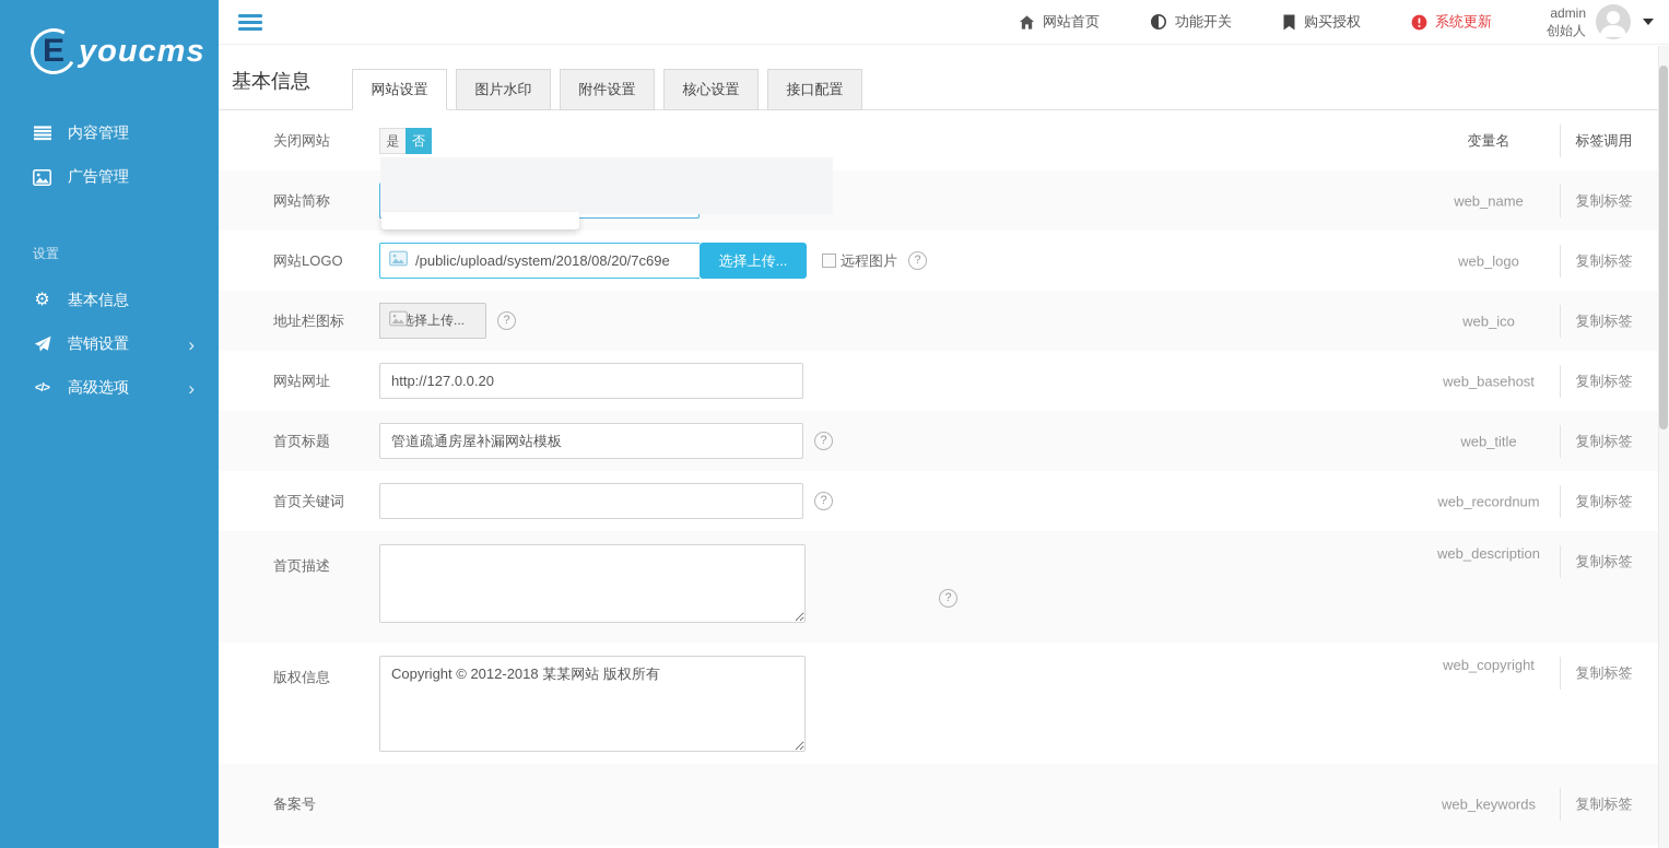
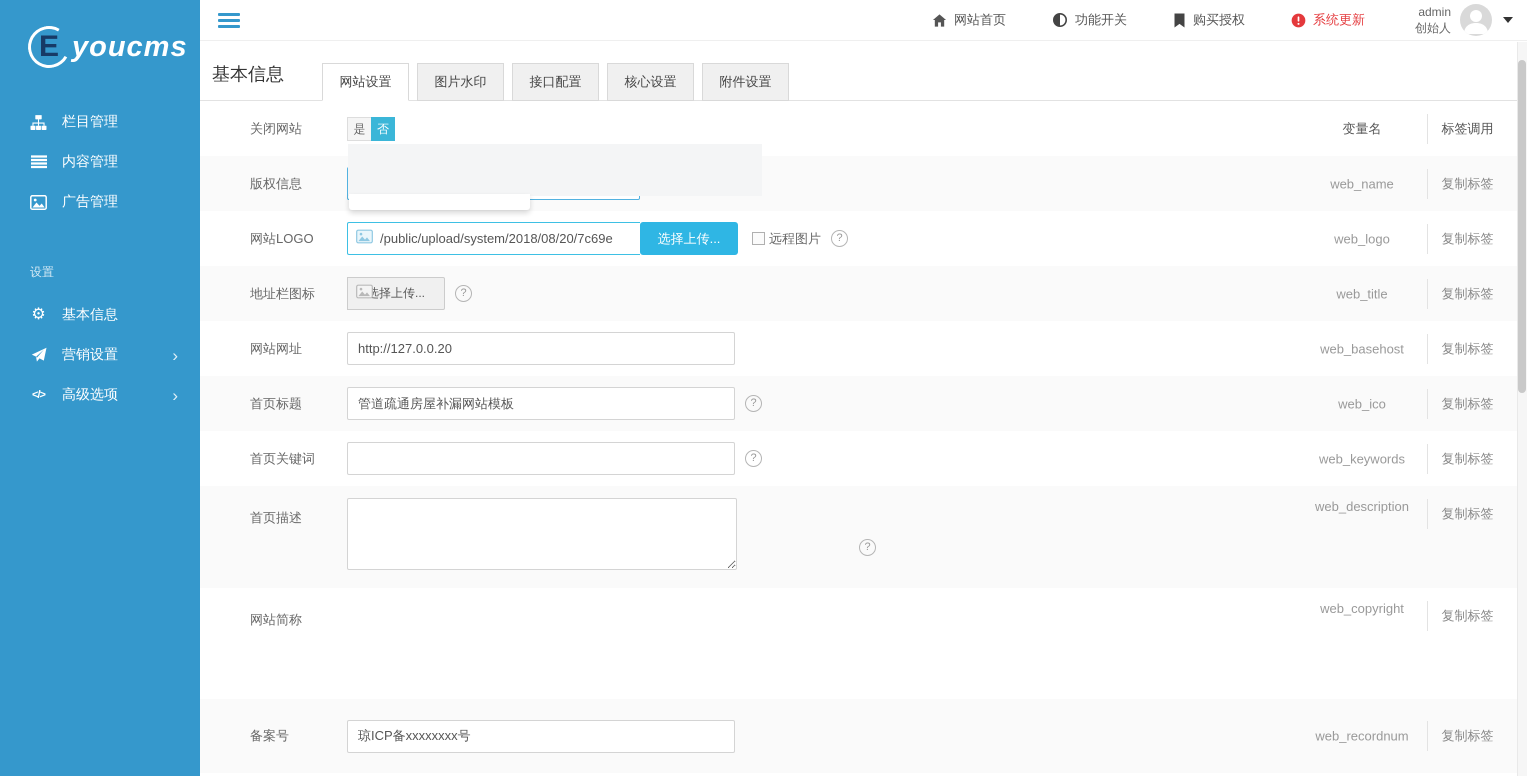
  youcms
+ 栏目管理
  内容管理
  广告管理
  设置
  ⚙
  基本信息
  营销设置
  ›
  </>
  高级选项
  ›
  网站首页
  功能开关
  购买授权
  系统更新
  admin
  创始人
  基本信息
  网站设置
  图片水印
- 附件设置
+ 接口配置
  核心设置
- 接口配置
+ 附件设置
  关闭网站
  是
  否
  变量名
  标签调用
- 网站简称
+ 版权信息
  web_name
  复制标签
  网站LOGO
  /public/upload/system/2018/08/20/7c69e
  选择上传...
  远程图片
  ?
  web_logo
  复制标签
  地址栏图标
  选择上传...
  ?
- web_ico
+ web_title
  复制标签
  网站网址
  http://127.0.0.20
  web_basehost
  复制标签
  首页标题
  管道疏通房屋补漏网站模板
  ?
- web_title
+ web_ico
  复制标签
  首页关键词
  ?
- web_recordnum
+ web_keywords
  复制标签
  首页描述
  ?
  web_description
  复制标签
- 版权信息
+ 网站简称
- Copyright © 2012-2018 某某网站 版权所有
  web_copyright
  复制标签
  备案号
+ 琼ICP备xxxxxxxx号
- web_keywords
+ web_recordnum
  复制标签
